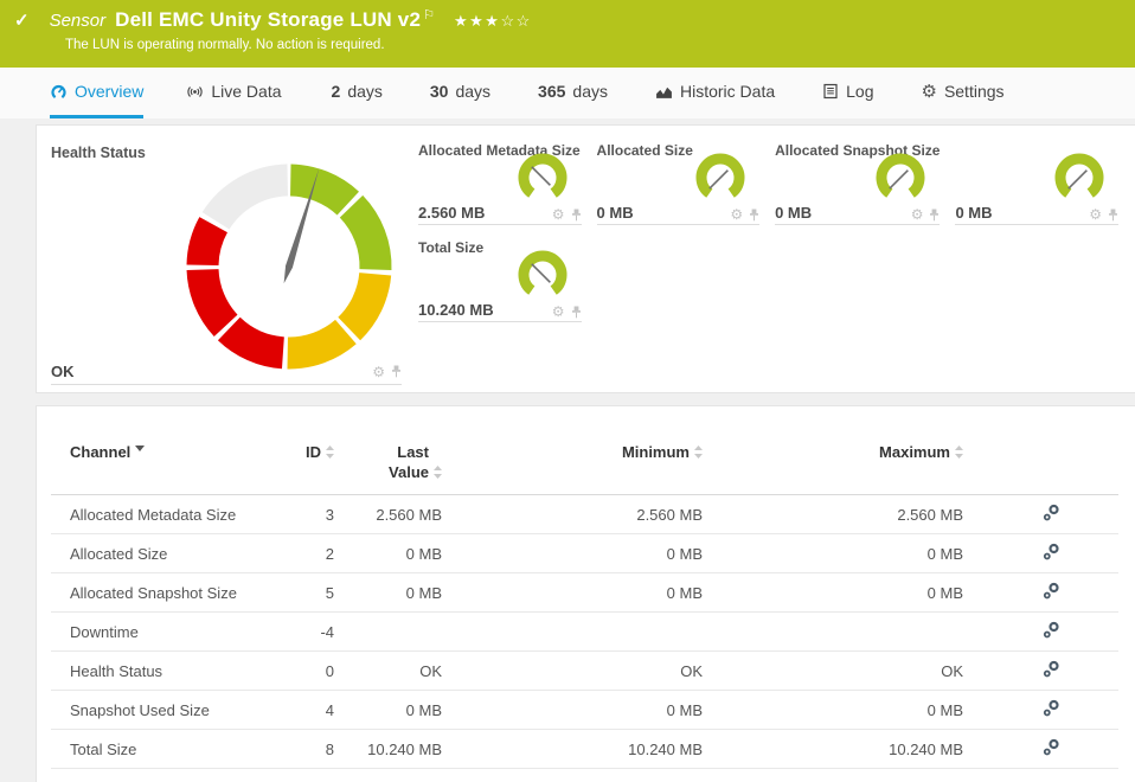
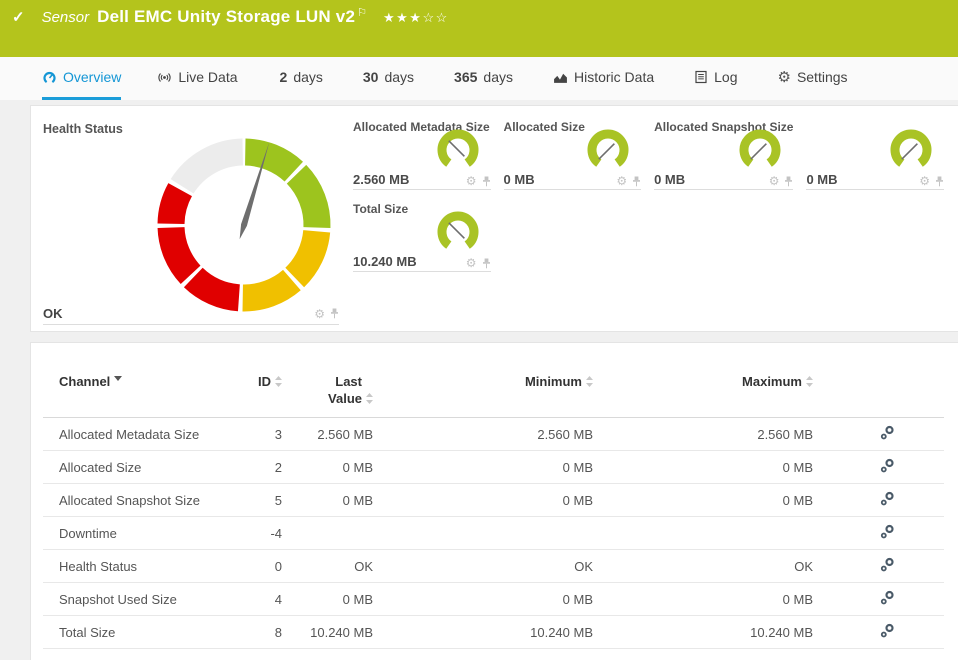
  ✓
  Sensor
  Dell EMC Unity Storage LUN v2
  ⚐
  ★★★☆☆
- The LUN is operating normally. No action is required.
  Overview
  Live Data
  2
  days
  30
  days
  365
  days
  Historic Data
  Log
  ⚙
  Settings
  Health Status
  OK
  ⚙
  Allocated Metadata Size
  2.560 MB
  ⚙
  Allocated Size
  0 MB
  ⚙
  Allocated Snapshot Size
  0 MB
  ⚙
  0 MB
  ⚙
  Total Size
  10.240 MB
  ⚙
  Channel	ID	LastValue	Minimum	Maximum
  Allocated Metadata Size	3	2.560 MB	2.560 MB	2.560 MB
  Allocated Size	2	0 MB	0 MB	0 MB
  Allocated Snapshot Size	5	0 MB	0 MB	0 MB
  Downtime	-4
  Health Status	0	OK	OK	OK
  Snapshot Used Size	4	0 MB	0 MB	0 MB
  Total Size	8	10.240 MB	10.240 MB	10.240 MB
